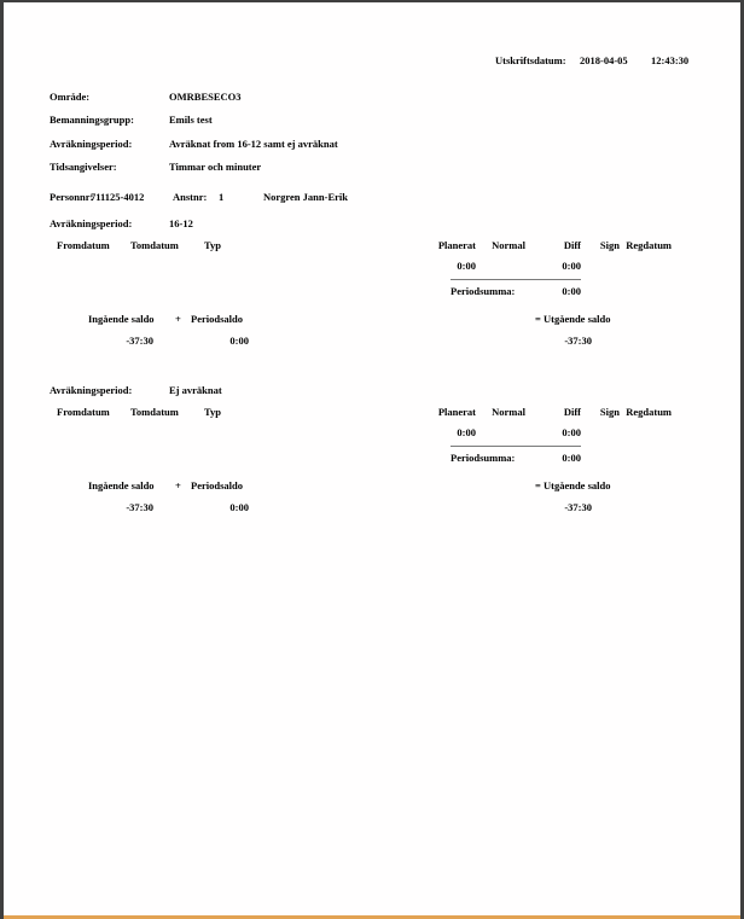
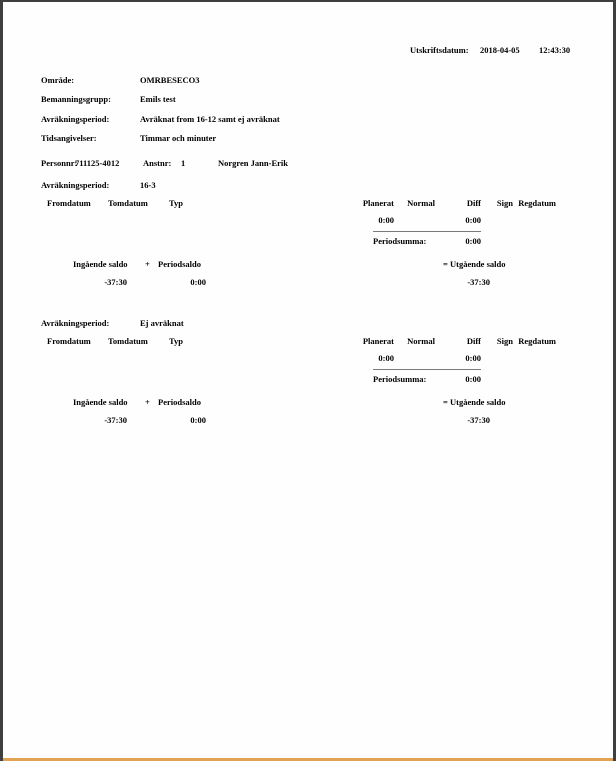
  Utskriftsdatum:
  2018-04-05
  12:43:30
  Område:
  OMRBESECO3
  Bemanningsgrupp:
  Emils test
  Avräkningsperiod:
  Avräknat from 16-12 samt ej avräknat
  Tidsangivelser:
  Timmar och minuter
  Personnr:
  711125-4012
  Anstnr:
  1
  Norgren Jann-Erik
  Avräkningsperiod:
- 16-12
+ 16-3
  Fromdatum
  Tomdatum
  Typ
  Planerat
  Normal
  Diff
  Sign
  Regdatum
  0:00
  0:00
  Periodsumma:
  0:00
  Ingående saldo
  +
  Periodsaldo
  = Utgående saldo
  -37:30
  0:00
  -37:30
  Avräkningsperiod:
  Ej avräknat
  Fromdatum
  Tomdatum
  Typ
  Planerat
  Normal
  Diff
  Sign
  Regdatum
  0:00
  0:00
  Periodsumma:
  0:00
  Ingående saldo
  +
  Periodsaldo
  = Utgående saldo
  -37:30
  0:00
  -37:30
